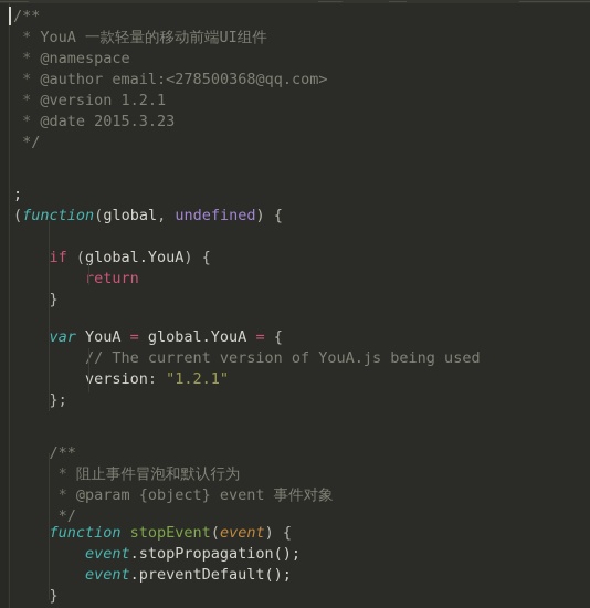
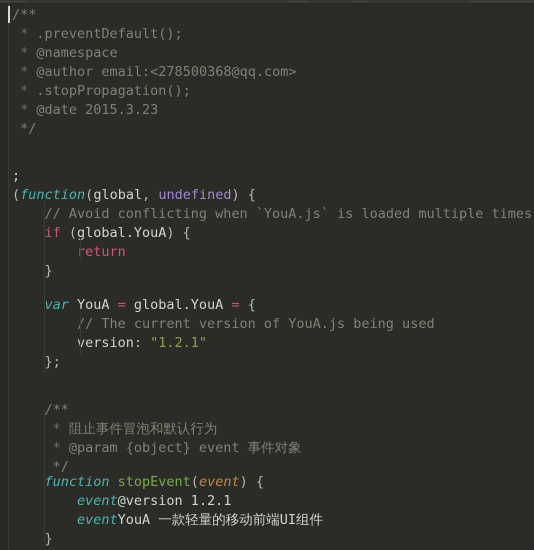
  /**
- * YouA 一款轻量的移动前端UI组件
+ * .preventDefault();
  * @namespace
  * @author email:<278500368@qq.com>
- * @version 1.2.1
+ * .stopPropagation();
  * @date 2015.3.23
  */
  ;
  (function(global, undefined) {
+ // Avoid conflicting when `YouA.js` is loaded multiple times
  if (global.YouA) {
  return
  }
  var YouA = global.YouA = {
  // The current version of YouA.js being used
  version: "1.2.1"
  };
  /**
  * 阻止事件冒泡和默认行为
  * @param {object} event 事件对象
  */
  function stopEvent(event) {
- event.stopPropagation();
+ event@version 1.2.1
- event.preventDefault();
+ eventYouA 一款轻量的移动前端UI组件
  }
